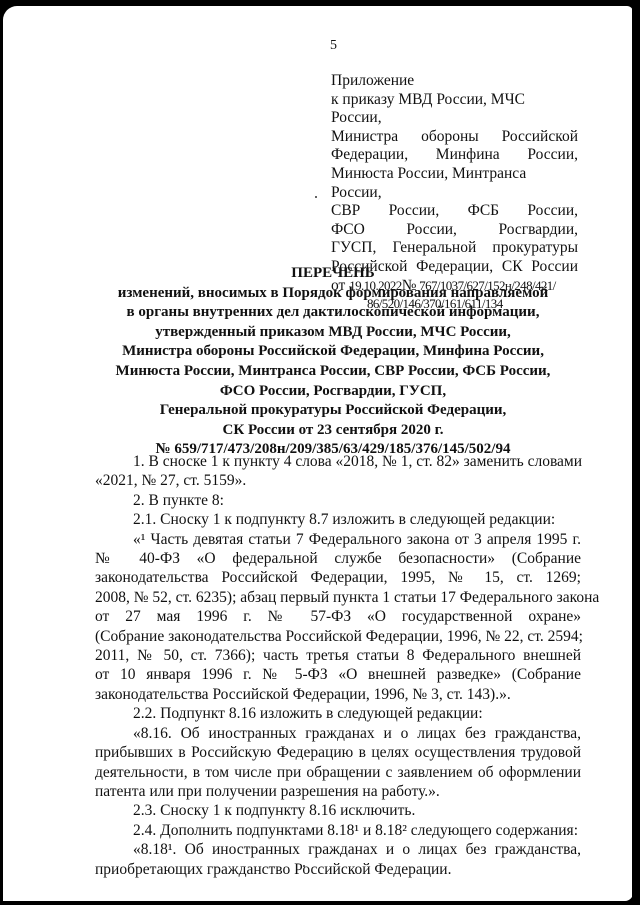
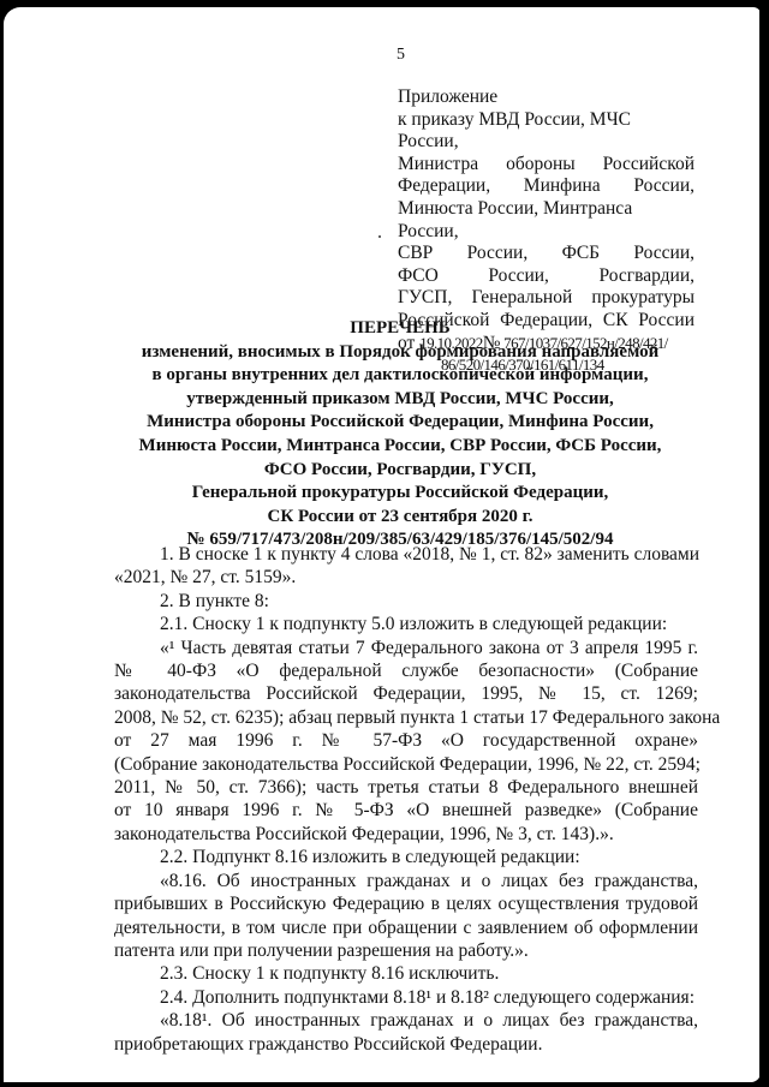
  5
  Приложение
  к приказу МВД России, МЧС России,
  Министра обороны Российской
  Федерации, Минфина России,
  Минюста России, Минтранса России,
  СВР России, ФСБ России,
  ФСО России, Росгвардии,
  ГУСП, Генеральной прокуратуры
  Российской Федерации, СК России
  от 19.10.2022№ 767/1037/627/152н/248/421/
  86/520/146/370/161/611/134
  ПЕРЕЧЕНЬ
  изменений, вносимых в Порядок формирования направляемой
  в органы внутренних дел дактилоскопической информации,
  утвержденный приказом МВД России, МЧС России,
  Министра обороны Российской Федерации, Минфина России,
  Минюста России, Минтранса России, СВР России, ФСБ России,
  ФСО России, Росгвардии, ГУСП,
  Генеральной прокуратуры Российской Федерации,
  СК России от 23 сентября 2020 г.
  № 659/717/473/208н/209/385/63/429/185/376/145/502/94
  1. В сноске 1 к пункту 4 слова «2018, № 1, ст. 82» заменить словами
  «2021, № 27, ст. 5159».
  2. В пункте 8:
- 2.1. Сноску 1 к подпункту 8.7 изложить в следующей редакции:
+ 2.1. Сноску 1 к подпункту 5.0 изложить в следующей редакции:
  «¹ Часть девятая статьи 7 Федерального закона от 3 апреля 1995 г.
  № 40-ФЗ «О федеральной службе безопасности» (Собрание
  законодательства Российской Федерации, 1995, № 15, ст. 1269;
  2008, № 52, ст. 6235); абзац первый пункта 1 статьи 17 Федерального закона
  от 27 мая 1996 г. № 57-ФЗ «О государственной охране»
  (Собрание законодательства Российской Федерации, 1996, № 22, ст. 2594;
  2011, № 50, ст. 7366); часть третья статьи 8 Федерального внешней
  от 10 января 1996 г. № 5-ФЗ «О внешней разведке» (Собрание
  законодательства Российской Федерации, 1996, № 3, ст. 143).».
  2.2. Подпункт 8.16 изложить в следующей редакции:
  «8.16. Об иностранных гражданах и о лицах без гражданства,
  прибывших в Российскую Федерацию в целях осуществления трудовой
  деятельности, в том числе при обращении с заявлением об оформлении
  патента или при получении разрешения на работу.».
  2.3. Сноску 1 к подпункту 8.16 исключить.
  2.4. Дополнить подпунктами 8.18¹ и 8.18² следующего содержания:
  «8.18¹. Об иностранных гражданах и о лицах без гражданства,
  приобретающих гражданство Российской Федерации.
